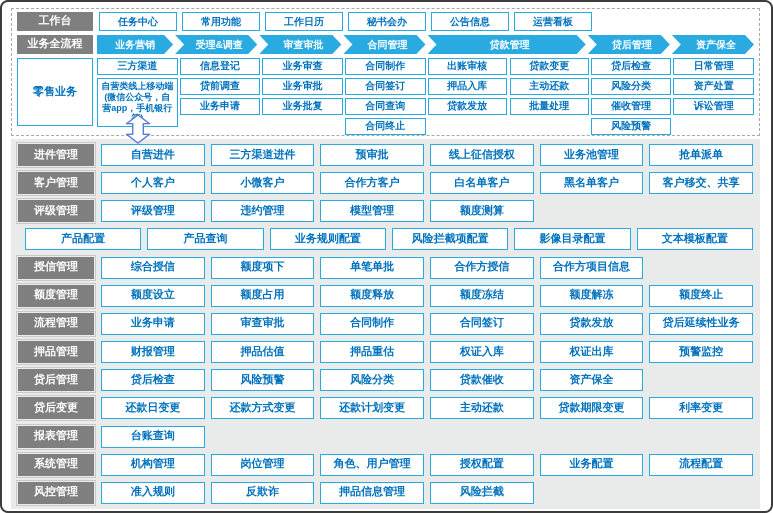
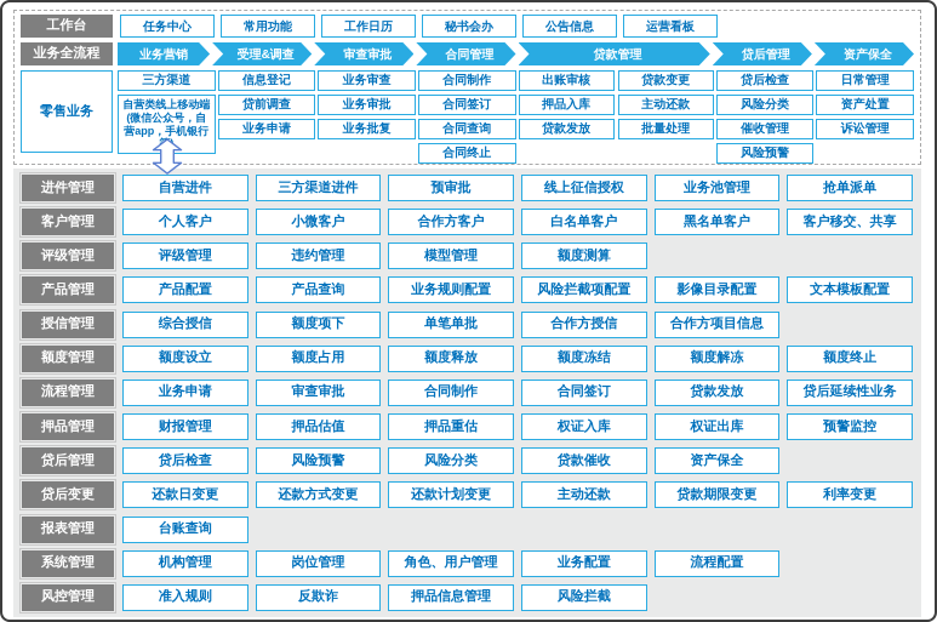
  工作台
  任务中心
  常用功能
  工作日历
  秘书会办
  公告信息
  运营看板
  业务全流程
  业务营销
  受理&调查
  审查审批
  合同管理
  贷款管理
  贷后管理
  资产保全
  零售业务
  三方渠道
  自营类线上移动端(微信公众号，自营app，手机银行
  信息登记
  贷前调查
  业务申请
  业务审查
  业务审批
  业务批复
  合同制作
  合同签订
  合同查询
  合同终止
  出账审核
  押品入库
  贷款发放
  贷款变更
  主动还款
  批量处理
  贷后检查
  风险分类
  催收管理
  风险预警
  日常管理
  资产处置
  诉讼管理
  进件管理
  自营进件
  三方渠道进件
  预审批
  线上征信授权
  业务池管理
  抢单派单
  客户管理
  个人客户
  小微客户
  合作方客户
  白名单客户
  黑名单客户
  客户移交、共享
  评级管理
  评级管理
  违约管理
  模型管理
  额度测算
+ 产品管理
  产品配置
  产品查询
  业务规则配置
  风险拦截项配置
  影像目录配置
  文本模板配置
  授信管理
  综合授信
  额度项下
  单笔单批
  合作方授信
  合作方项目信息
  额度管理
  额度设立
  额度占用
  额度释放
  额度冻结
  额度解冻
  额度终止
  流程管理
  业务申请
  审查审批
  合同制作
  合同签订
  贷款发放
  贷后延续性业务
  押品管理
  财报管理
  押品估值
  押品重估
  权证入库
  权证出库
  预警监控
  贷后管理
  贷后检查
  风险预警
  风险分类
  贷款催收
  资产保全
  贷后变更
  还款日变更
  还款方式变更
  还款计划变更
  主动还款
  贷款期限变更
  利率变更
  报表管理
  台账查询
  系统管理
  机构管理
  岗位管理
  角色、用户管理
- 授权配置
  业务配置
  流程配置
  风控管理
  准入规则
  反欺诈
  押品信息管理
  风险拦截
